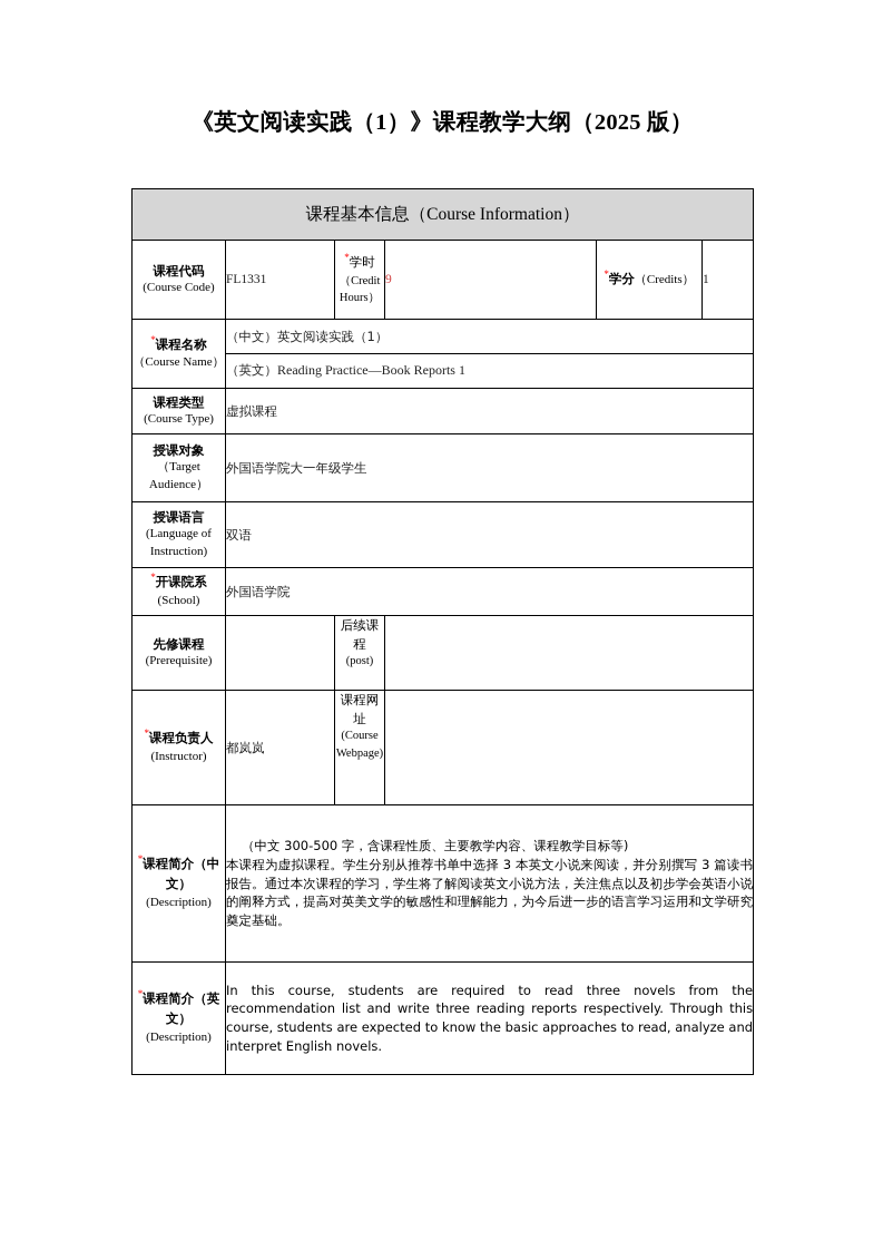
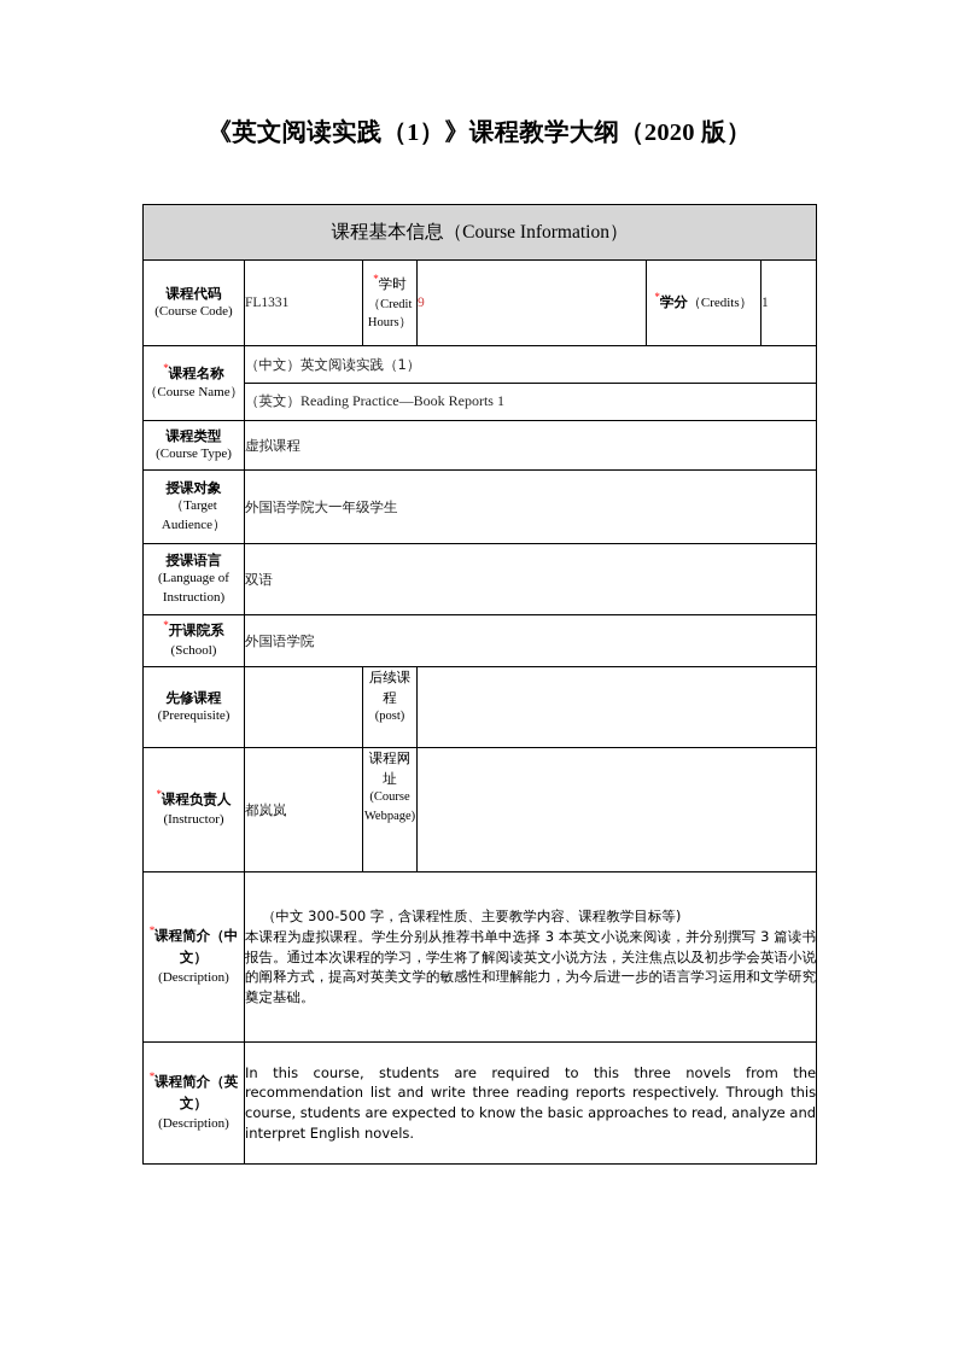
- 《英文阅读实践（1）》课程教学大纲（2025 版）
+ 《英文阅读实践（1）》课程教学大纲（2020 版）
  课程基本信息（Course Information）
  课程代码 (Course Code)	FL1331	*学时 （Credit Hours）	9	*学分（Credits）	1
  *课程名称 （Course Name）	（中文）英文阅读实践（1）
  （英文）Reading Practice—Book Reports 1
  课程类型 (Course Type)	虚拟课程
  授课对象 （Target Audience）	外国语学院大一年级学生
  授课语言 (Language of Instruction)	双语
  *开课院系 (School)	外国语学院
  先修课程 (Prerequisite)		后续课程 (post)
  *课程负责人 (Instructor)	都岚岚	课程网址 (Course Webpage)
  *课程简介（中文） (Description)	（中文 300-500 字，含课程性质、主要教学内容、课程教学目标等) 本课程为虚拟课程。学生分别从推荐书单中选择 3 本英文小说来阅读，并分别撰写 3 篇读书报告。通过本次课程的学习，学生将了解阅读英文小说方法，关注焦点以及初步学会英语小说的阐释方式，提高对英美文学的敏感性和理解能力，为今后进一步的语言学习运用和文学研究奠定基础。
- *课程简介（英文） (Description)	In this course, students are required to read three novels from the recommendation list and write three reading reports respectively. Through this course, students are expected to know the basic approaches to read, analyze and interpret English novels.
+ *课程简介（英文） (Description)	In this course, students are required to this three novels from the recommendation list and write three reading reports respectively. Through this course, students are expected to know the basic approaches to read, analyze and interpret English novels.
